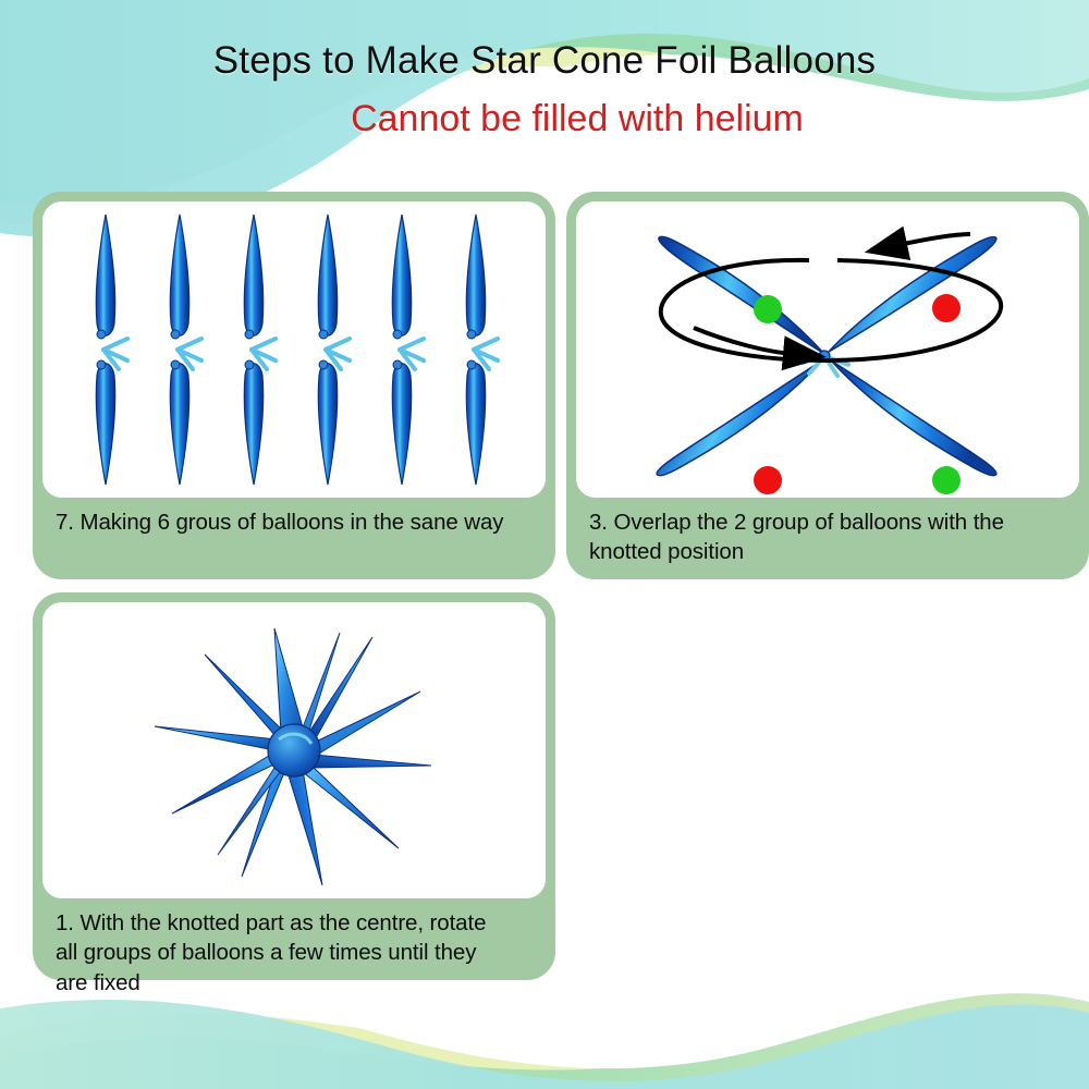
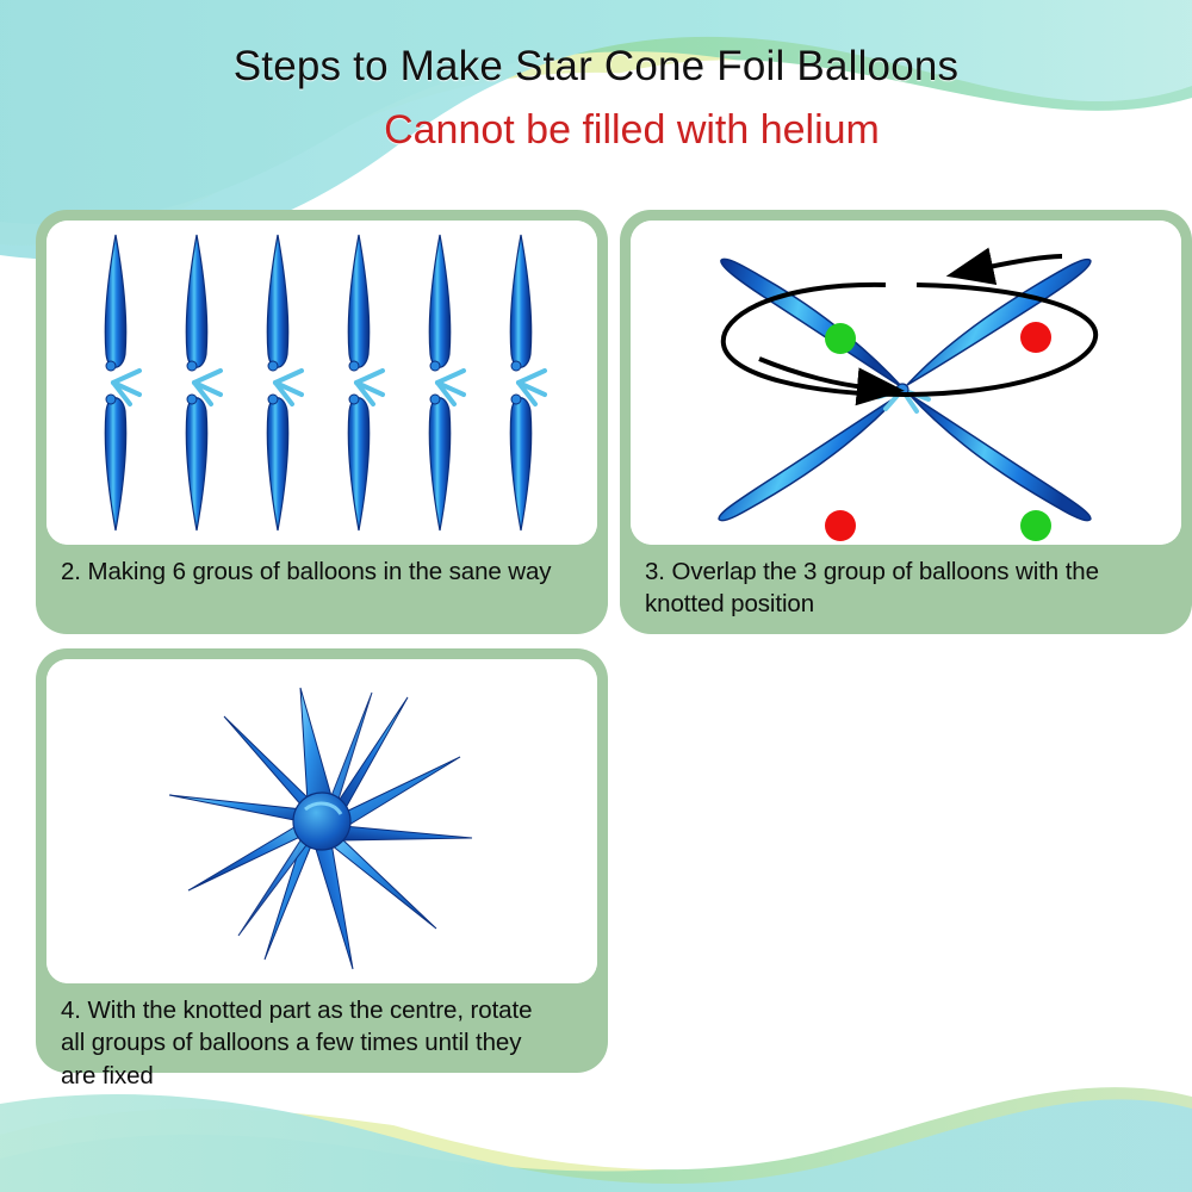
  Steps to Make Star Cone Foil Balloons
  Cannot be filled with helium
- 7. Making 6 grous of balloons in the sane way
+ 2. Making 6 grous of balloons in the sane way
- 3. Overlap the 2 group of balloons with the knotted position
+ 3. Overlap the 3 group of balloons with the knotted position
- 1. With the knotted part as the centre, rotate
+ 4. With the knotted part as the centre, rotate
  all groups of balloons a few times until they
  are fixed
